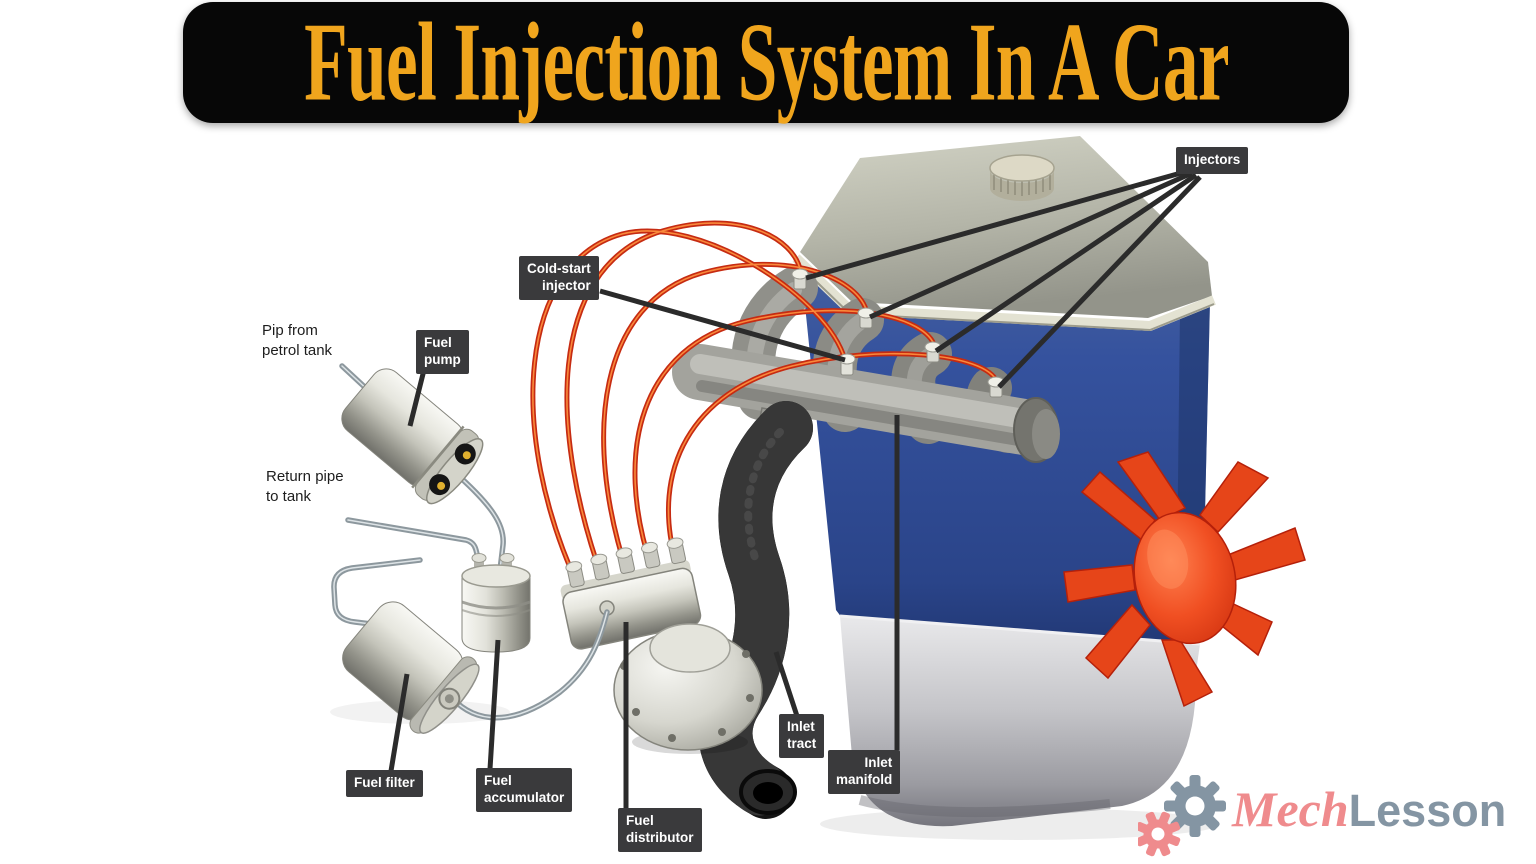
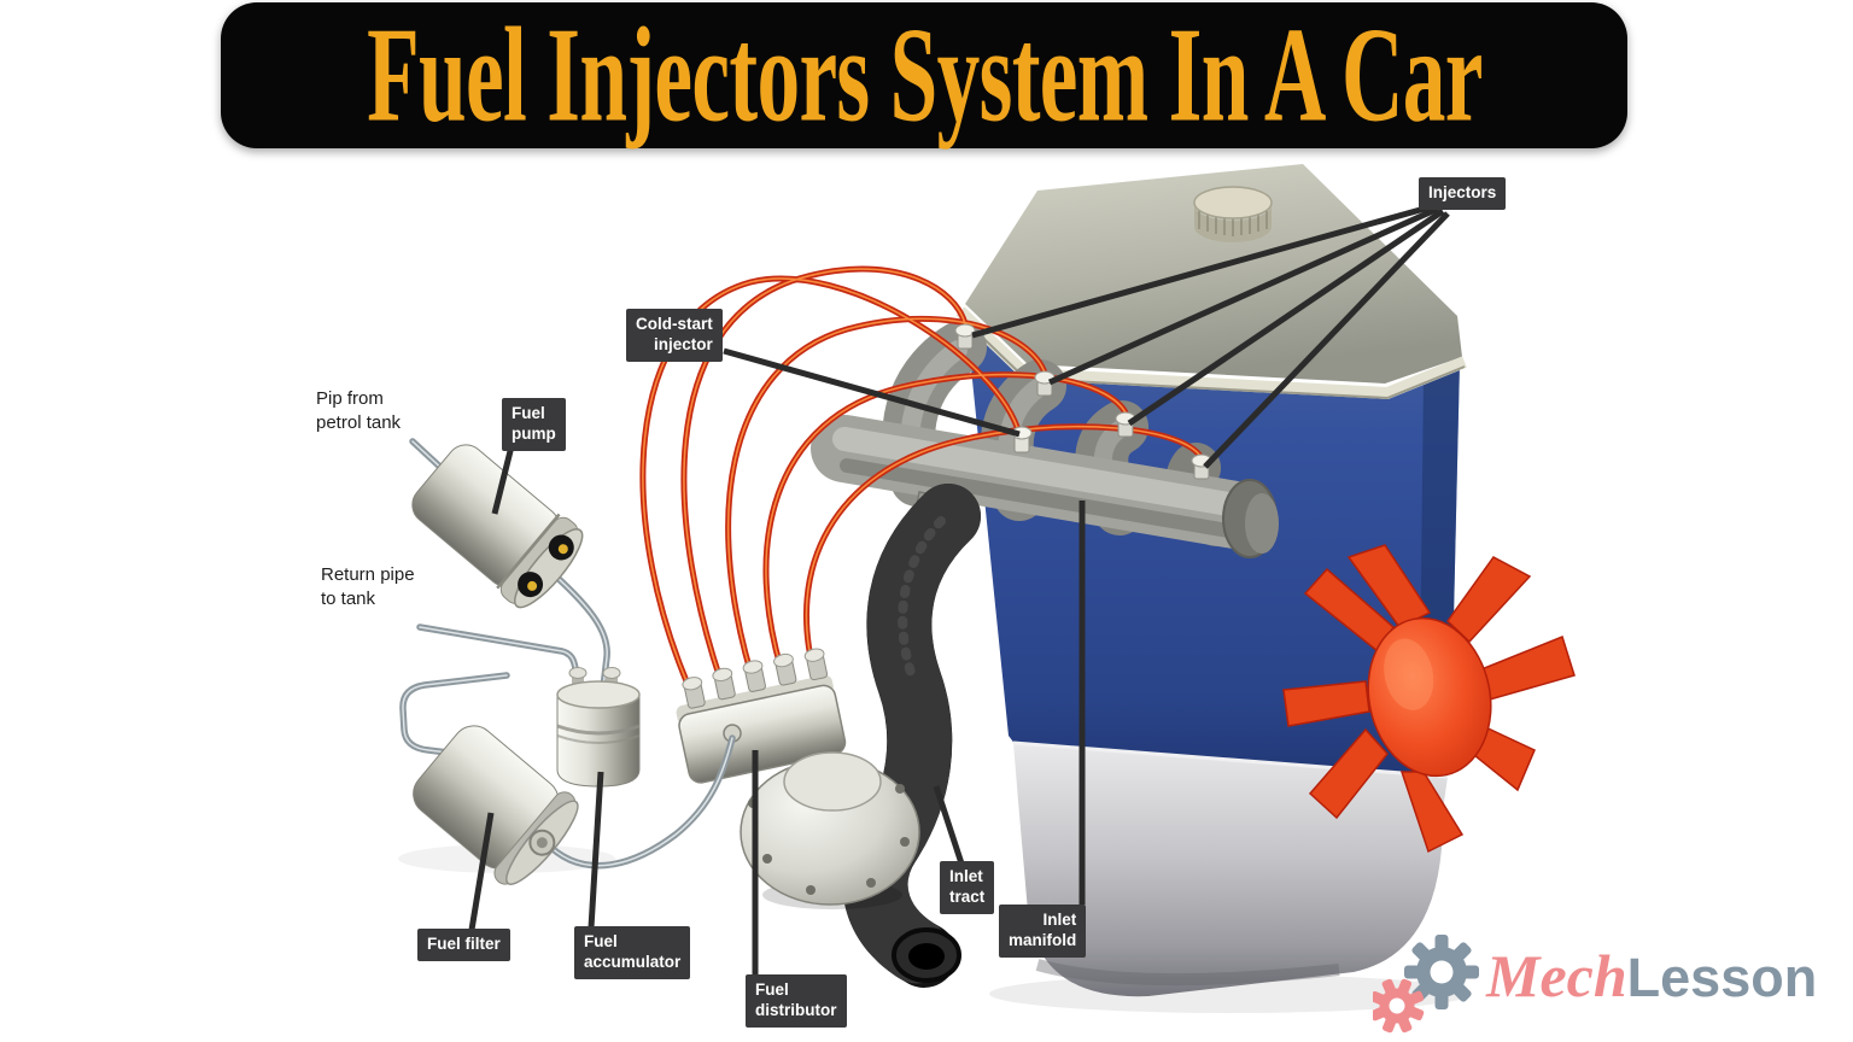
- Fuel Injection System In A Car
+ Fuel Injectors System In A Car
  Injectors
  Cold-start
  injector
  Fuel
  pump
  Fuel filter
  Fuel
  accumulator
  Fuel
  distributor
  Inlet
  tract
  Inlet
  manifold
  Pip from
  petrol tank
  Return pipe
  to tank
  MechLesson
